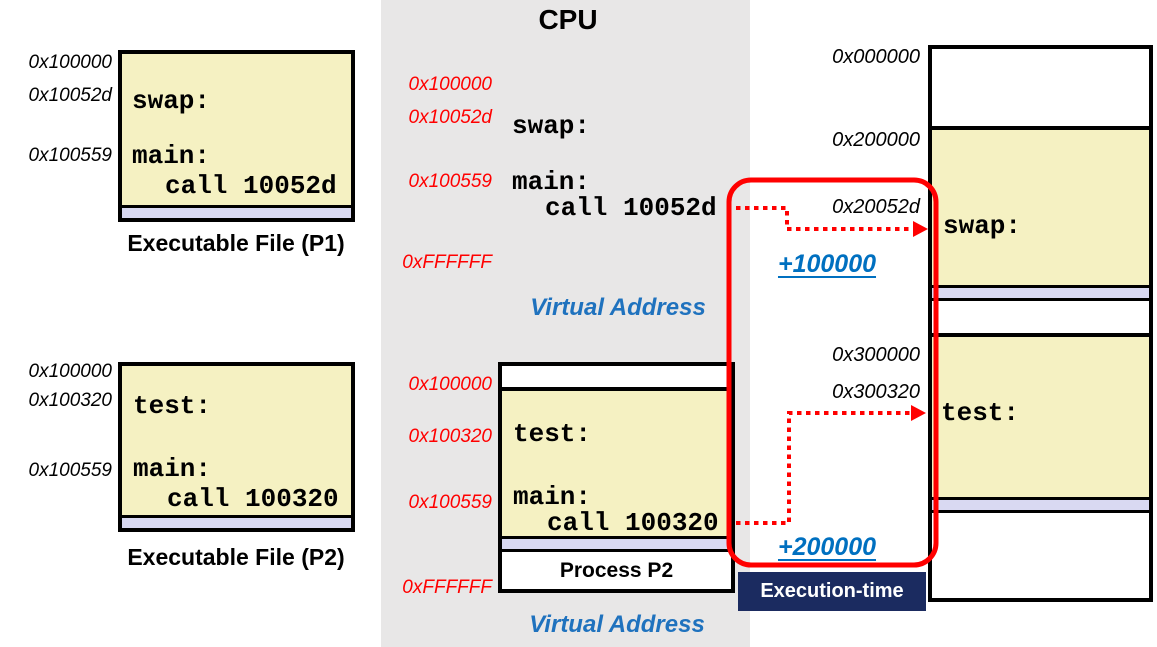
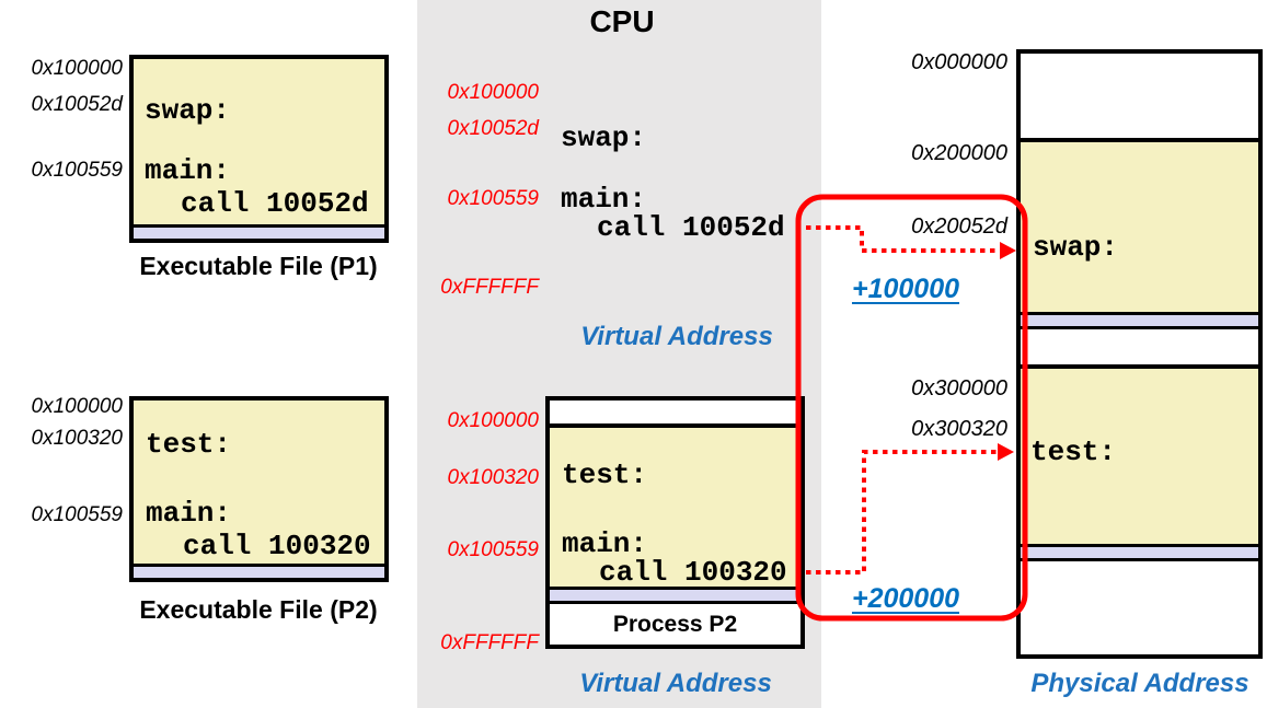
  CPU
  0x100000
  0x10052d
  0x100559
  swap:
  main:
  call 10052d
  Executable File (P1)
  0x100000
  0x100320
  0x100559
  test:
  main:
  call 100320
  Executable File (P2)
  0x100000
  0x10052d
  0x100559
  0xFFFFFF
  swap:
  main:
  call 10052d
  Virtual Address
  Process P2
  0x100000
  0x100320
  0x100559
  0xFFFFFF
  test:
  main:
  call 100320
  Virtual Address
  0x000000
  0x200000
  0x20052d
  0x300000
  0x300320
  swap:
  test:
+ Physical Address
  +100000
  +200000
- Execution-time
